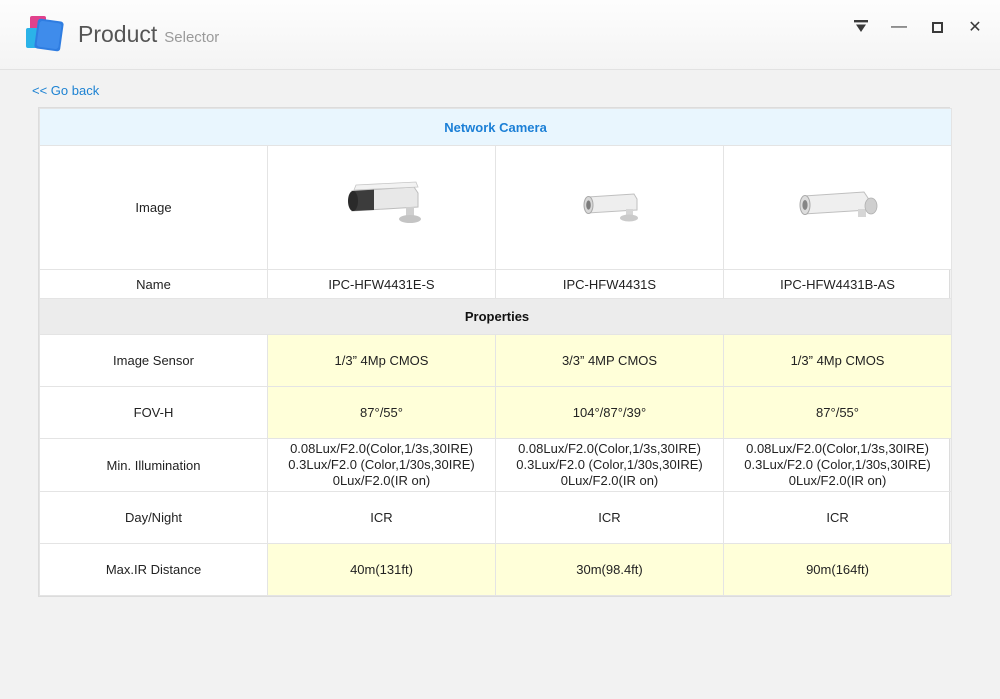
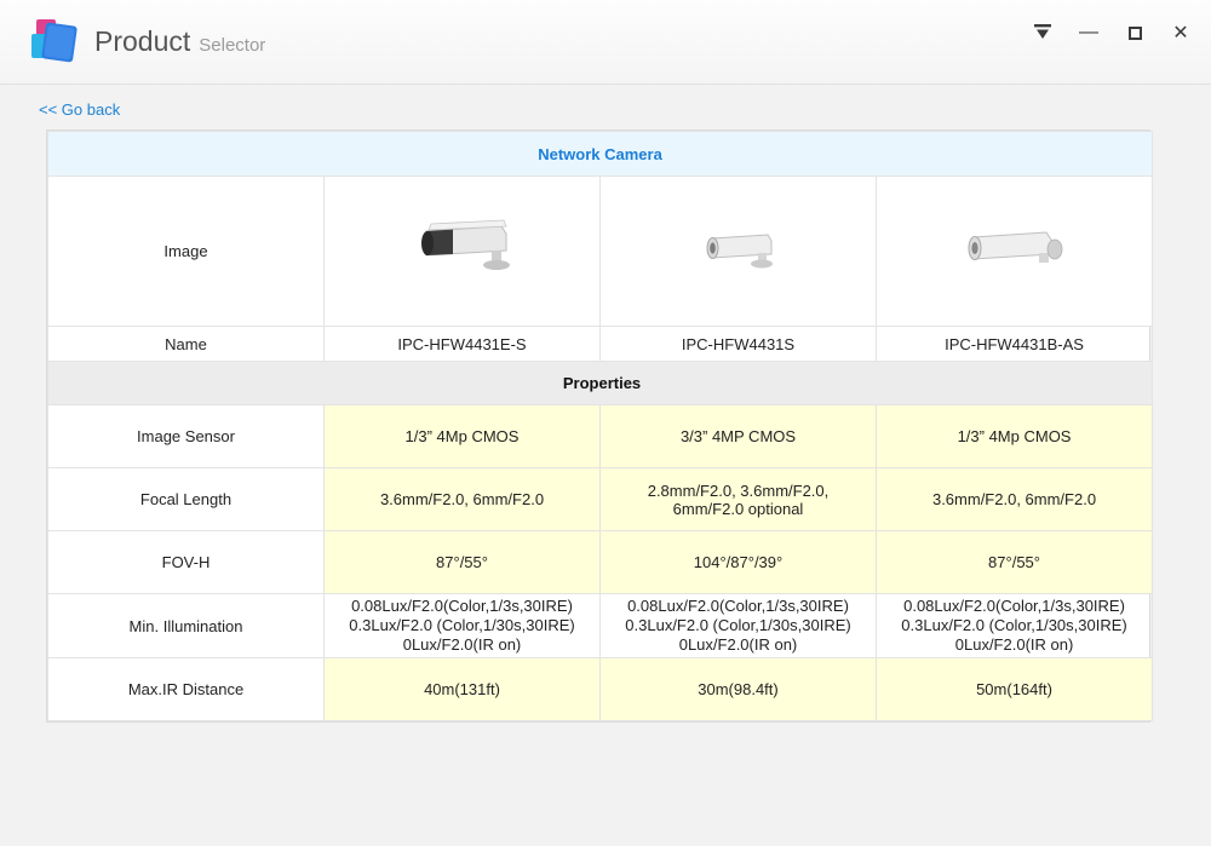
  Product
  Selector
  —
  ✕
  << Go back
  Network Camera
  Image
  Name	IPC-HFW4431E-S	IPC-HFW4431S	IPC-HFW4431B-AS
  Properties
  Image Sensor	1/3” 4Mp CMOS	3/3” 4MP CMOS	1/3” 4Mp CMOS
+ Focal Length	3.6mm/F2.0, 6mm/F2.0	2.8mm/F2.0, 3.6mm/F2.0, 6mm/F2.0 optional	3.6mm/F2.0, 6mm/F2.0
  FOV-H	87°/55°	104°/87°/39°	87°/55°
  Min. Illumination	0.08Lux/F2.0(Color,1/3s,30IRE) 0.3Lux/F2.0 (Color,1/30s,30IRE) 0Lux/F2.0(IR on)	0.08Lux/F2.0(Color,1/3s,30IRE) 0.3Lux/F2.0 (Color,1/30s,30IRE) 0Lux/F2.0(IR on)	0.08Lux/F2.0(Color,1/3s,30IRE) 0.3Lux/F2.0 (Color,1/30s,30IRE) 0Lux/F2.0(IR on)
- Day/Night	ICR	ICR	ICR
- Max.IR Distance	40m(131ft)	30m(98.4ft)	90m(164ft)
+ Max.IR Distance	40m(131ft)	30m(98.4ft)	50m(164ft)
